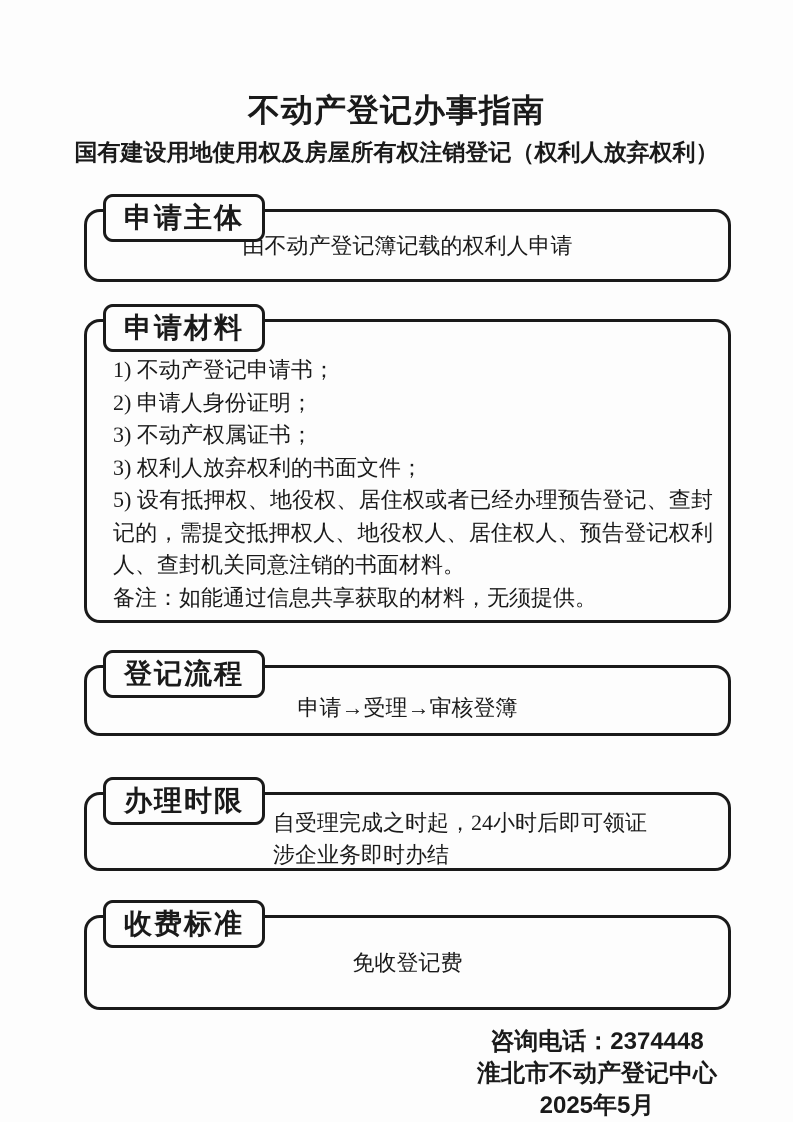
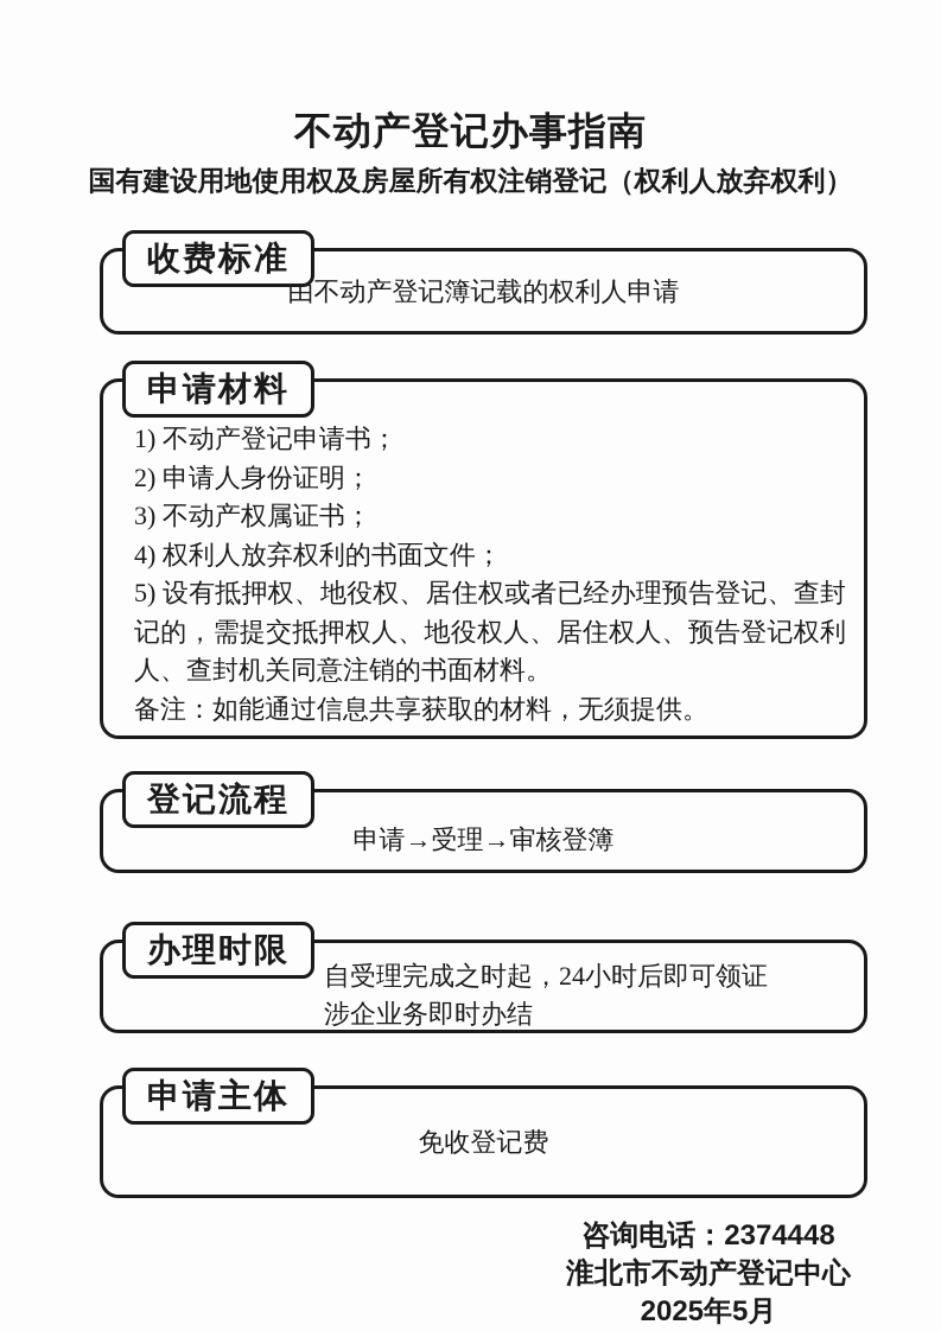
  不动产登记办事指南
  国有建设用地使用权及房屋所有权注销登记（权利人放弃权利）
- 申请主体
+ 收费标准
  由不动产登记簿记载的权利人申请
  申请材料
  1) 不动产登记申请书；
  2) 申请人身份证明；
  3) 不动产权属证书；
- 3) 权利人放弃权利的书面文件；
+ 4) 权利人放弃权利的书面文件；
  5) 设有抵押权、地役权、居住权或者已经办理预告登记、查封记的，需提交抵押权人、地役权人、居住权人、预告登记权利人、查封机关同意注销的书面材料。
  备注：如能通过信息共享获取的材料，无须提供。
  登记流程
  申请→受理→审核登簿
  办理时限
  自受理完成之时起，24小时后即可领证
  涉企业务即时办结
- 收费标准
+ 申请主体
  免收登记费
  咨询电话：2374448
  淮北市不动产登记中心
  2025年5月
